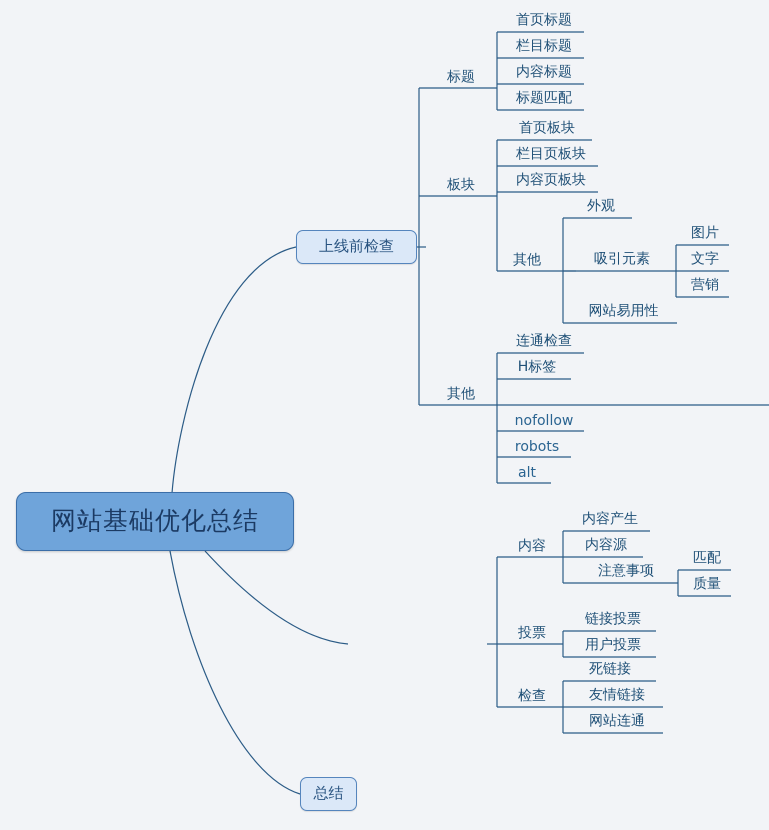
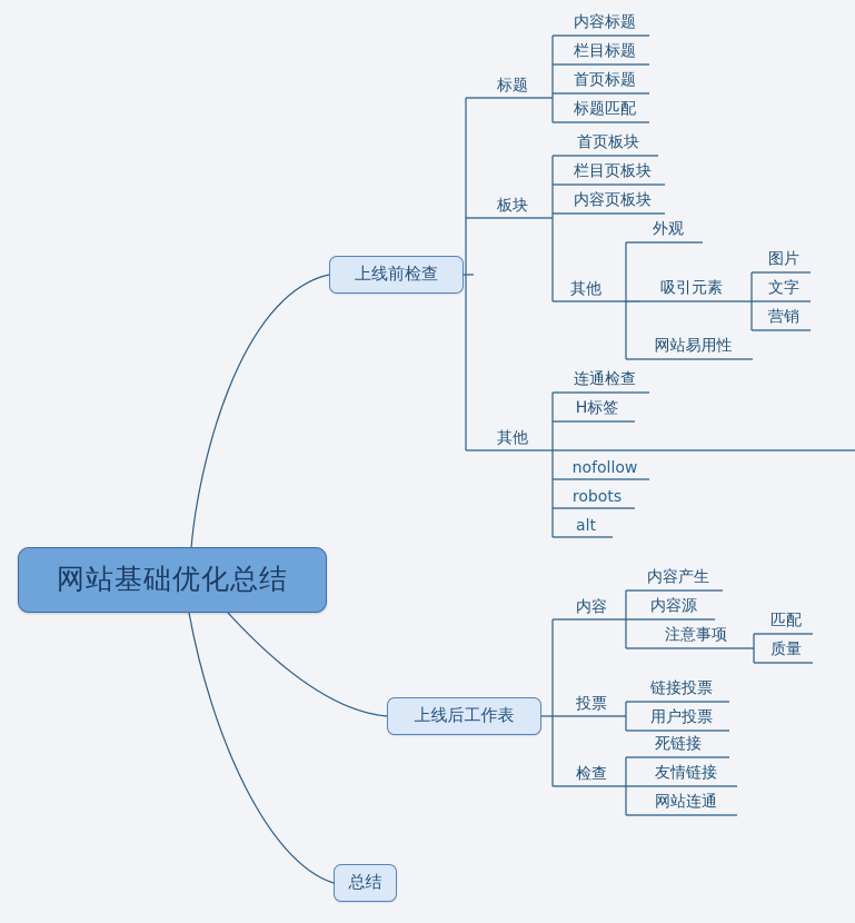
  网站基础优化总结
  上线前检查
+ 上线后工作表
  总结
  标题
  板块
  其他
  其他
  吸引元素
  内容
  注意事项
  投票
  检查
- 首页标题
+ 内容标题
  栏目标题
- 内容标题
+ 首页标题
  标题匹配
  首页板块
  栏目页板块
  内容页板块
  外观
  网站易用性
  图片
  文字
  营销
  连通检查
  H标签
  nofollow
  robots
  alt
  内容产生
  内容源
  匹配
  质量
  链接投票
  用户投票
  死链接
  友情链接
  网站连通
